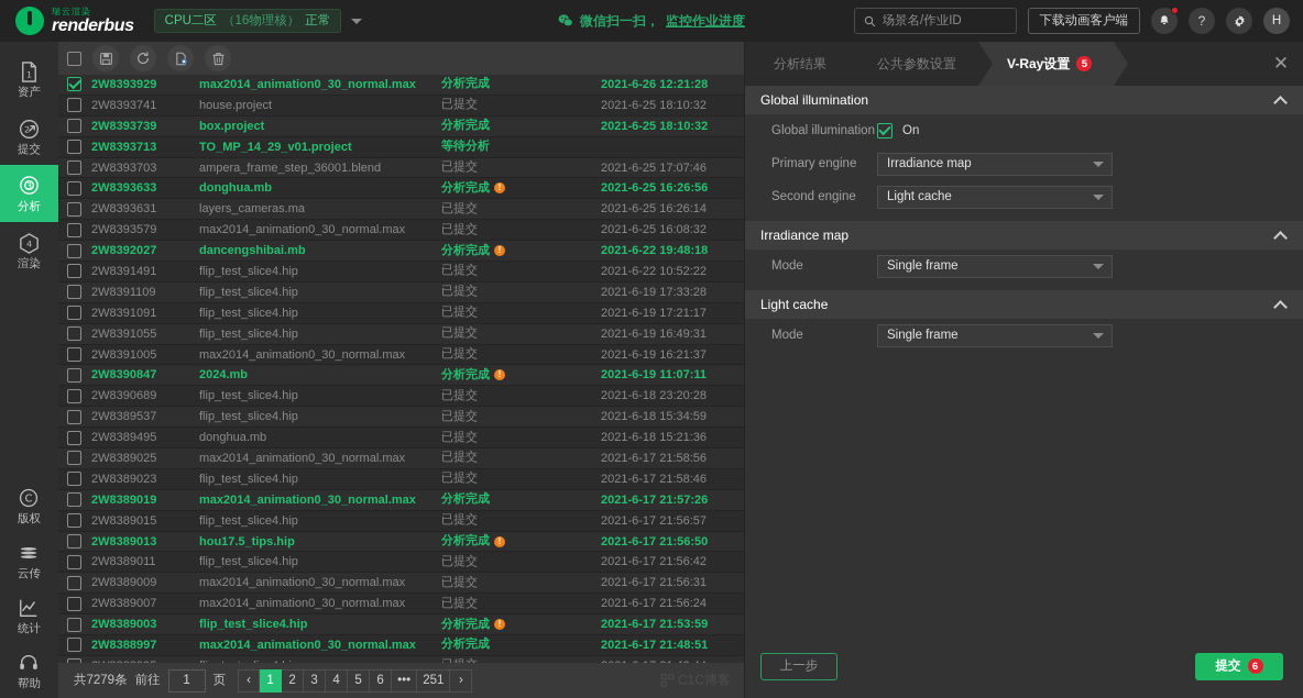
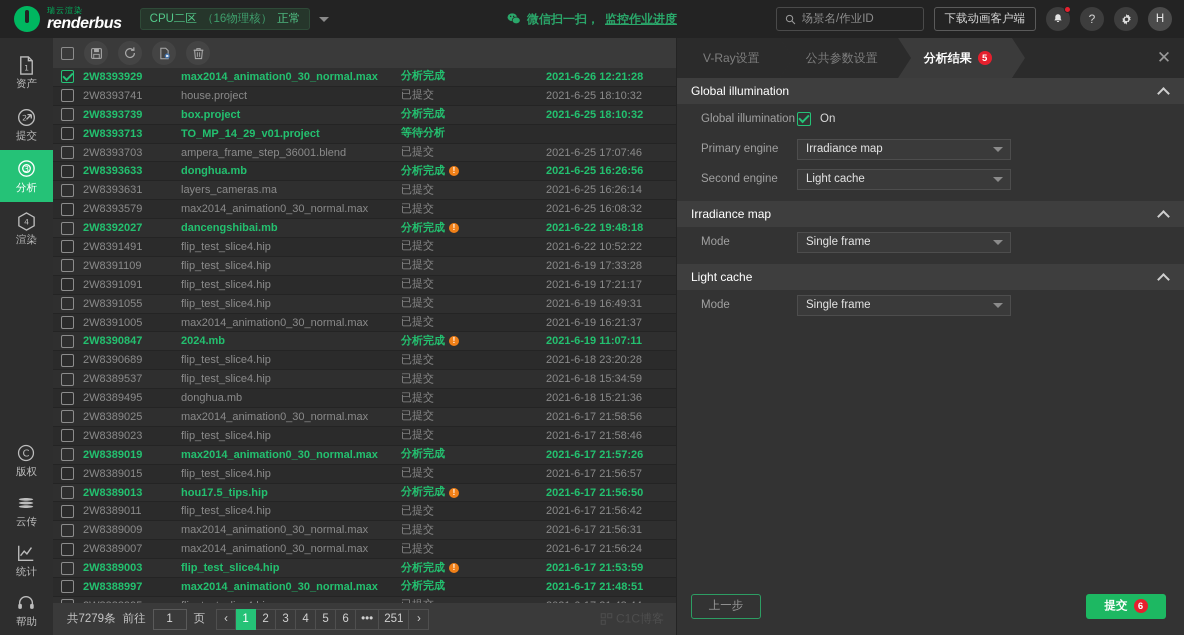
  瑞云渲染
  renderbus
  CPU二区
  （16物理核）
  正常
  微信扫一扫，
  监控作业进度
  场景名/作业ID
  下载动画客户端
  ?
  H
  1
  资产
  2
  提交
  3
  分析
  4
  渲染
  C
  版权
  云传
  统计
  帮助
  2W8393929
  max2014_animation0_30_normal.max
  分析完成
  2021-6-26 12:21:28
  2W8393741
  house.project
  已提交
  2021-6-25 18:10:32
  2W8393739
  box.project
  分析完成
  2021-6-25 18:10:32
  2W8393713
  TO_MP_14_29_v01.project
  等待分析
  2W8393703
  ampera_frame_step_36001.blend
  已提交
  2021-6-25 17:07:46
  2W8393633
  donghua.mb
  分析完成
  !
  2021-6-25 16:26:56
  2W8393631
  layers_cameras.ma
  已提交
  2021-6-25 16:26:14
  2W8393579
  max2014_animation0_30_normal.max
  已提交
  2021-6-25 16:08:32
  2W8392027
  dancengshibai.mb
  分析完成
  !
  2021-6-22 19:48:18
  2W8391491
  flip_test_slice4.hip
  已提交
  2021-6-22 10:52:22
  2W8391109
  flip_test_slice4.hip
  已提交
  2021-6-19 17:33:28
  2W8391091
  flip_test_slice4.hip
  已提交
  2021-6-19 17:21:17
  2W8391055
  flip_test_slice4.hip
  已提交
  2021-6-19 16:49:31
  2W8391005
  max2014_animation0_30_normal.max
  已提交
  2021-6-19 16:21:37
  2W8390847
  2024.mb
  分析完成
  !
  2021-6-19 11:07:11
  2W8390689
  flip_test_slice4.hip
  已提交
  2021-6-18 23:20:28
  2W8389537
  flip_test_slice4.hip
  已提交
  2021-6-18 15:34:59
  2W8389495
  donghua.mb
  已提交
  2021-6-18 15:21:36
  2W8389025
  max2014_animation0_30_normal.max
  已提交
  2021-6-17 21:58:56
  2W8389023
  flip_test_slice4.hip
  已提交
  2021-6-17 21:58:46
  2W8389019
  max2014_animation0_30_normal.max
  分析完成
  2021-6-17 21:57:26
  2W8389015
  flip_test_slice4.hip
  已提交
  2021-6-17 21:56:57
  2W8389013
  hou17.5_tips.hip
  分析完成
  !
  2021-6-17 21:56:50
  2W8389011
  flip_test_slice4.hip
  已提交
  2021-6-17 21:56:42
  2W8389009
  max2014_animation0_30_normal.max
  已提交
  2021-6-17 21:56:31
  2W8389007
  max2014_animation0_30_normal.max
  已提交
  2021-6-17 21:56:24
  2W8389003
  flip_test_slice4.hip
  分析完成
  !
  2021-6-17 21:53:59
  2W8388997
  max2014_animation0_30_normal.max
  分析完成
  2021-6-17 21:48:51
  共7279条
  前往
  1
  页
  ‹
  1
  2
  3
  4
  5
  6
  •••
  251
  ›
- 分析结果
+ V-Ray设置
  公共参数设置
- V-Ray设置
+ 分析结果
  5
  ✕
  Global illumination
  Global illumination
  On
  Primary engine
  Irradiance map
  Second engine
  Light cache
  Irradiance map
  Mode
  Single frame
  Light cache
  Mode
  Single frame
  上一步
  提交
  6
